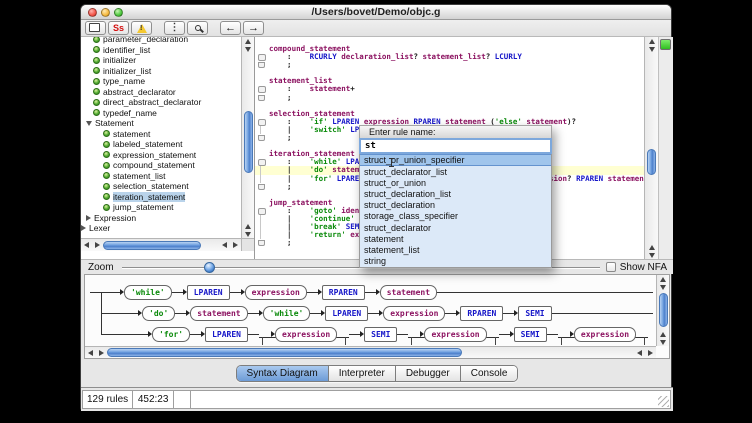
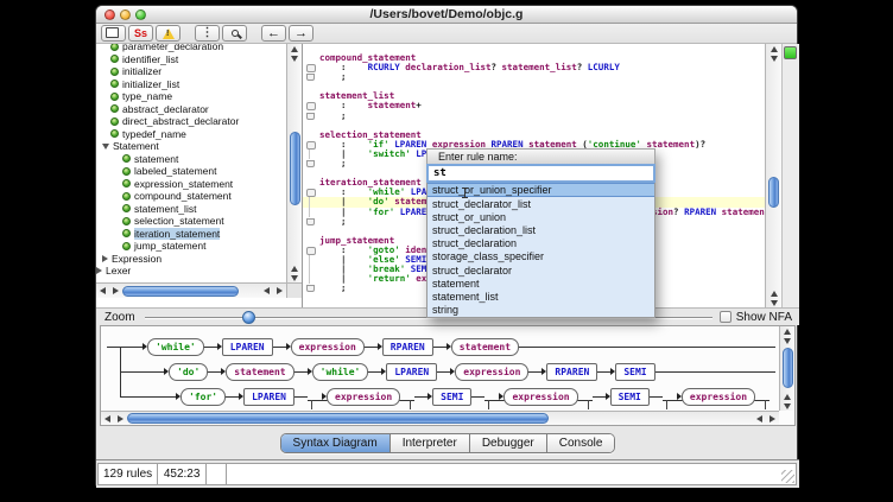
  /Users/bovet/Demo/objc.g
  Ss
  ⋮
  ←
  →
  parameter_declaration
  identifier_list
  initializer
  initializer_list
  type_name
  abstract_declarator
  direct_abstract_declarator
  typedef_name
  Statement
  statement
  labeled_statement
  expression_statement
  compound_statement
  statement_list
  selection_statement
  iteration_statement
  jump_statement
  Expression
  Lexer
  compound_statement
  : RCURLY declaration_list? statement_list? LCURLY
  ;
  statement_list
  : statement+
  ;
  selection_statement
- : 'if' LPAREN expression RPAREN statement ('else' statement)?
+ : 'if' LPAREN expression RPAREN statement ('continue' statement)?
  ;
  iteration_statement
  ;
  jump_statement
- | 'continue'
+ | 'else' SEMI
  | 'break' SEM
  ;
  Enter rule name:
  st
  struct_or_union_specifier
  struct_declarator_list
  struct_or_union
  struct_declaration_list
  struct_declaration
  storage_class_specifier
  struct_declarator
  statement
  statement_list
  string
  Zoom
  Show NFA
  'while'
  LPAREN
  expression
  RPAREN
  statement
  'do'
  statement
  'while'
  LPAREN
  expression
  RPAREN
  SEMI
  'for'
  LPAREN
  expression
  SEMI
  expression
  SEMI
  expression
  Syntax Diagram
  Interpreter
  Debugger
  Console
  129 rules
  452:23
